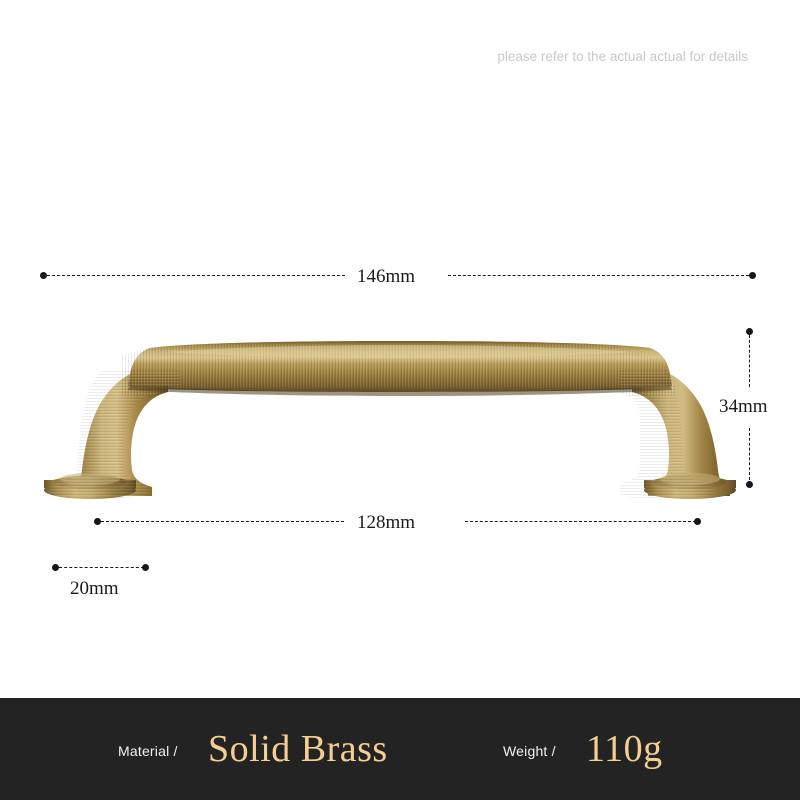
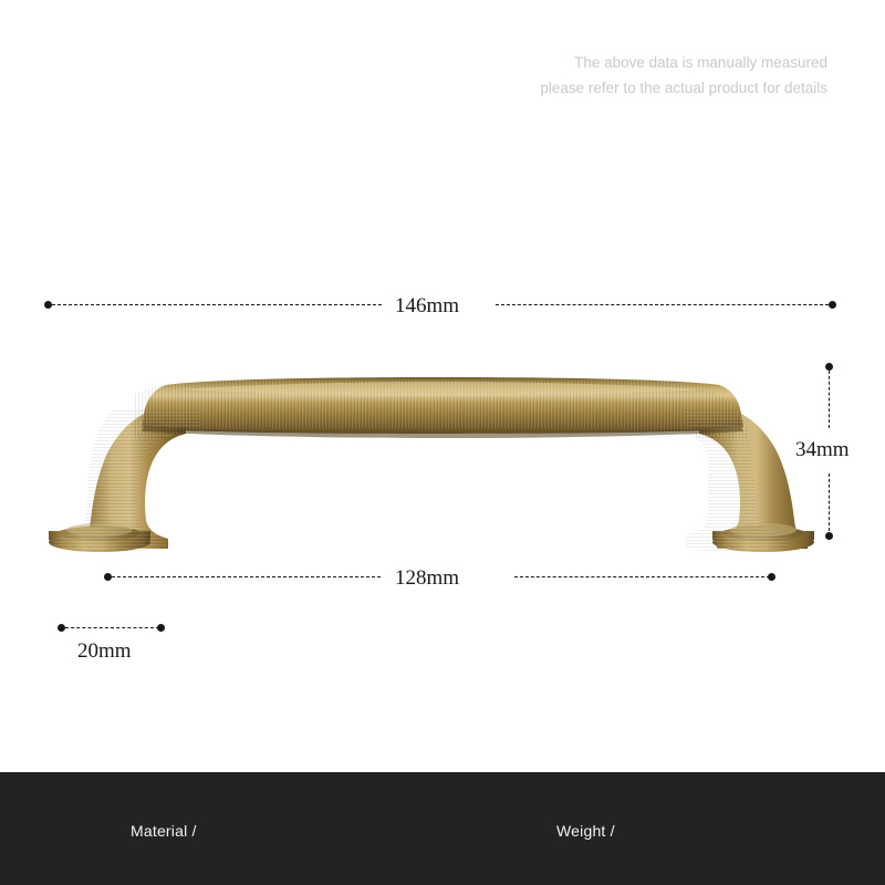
+ The above data is manually measured
- please refer to the actual actual for details
+ please refer to the actual product for details
  146mm
  34mm
  128mm
  20mm
  Material /
- Solid Brass
  Weight /
- 110g
